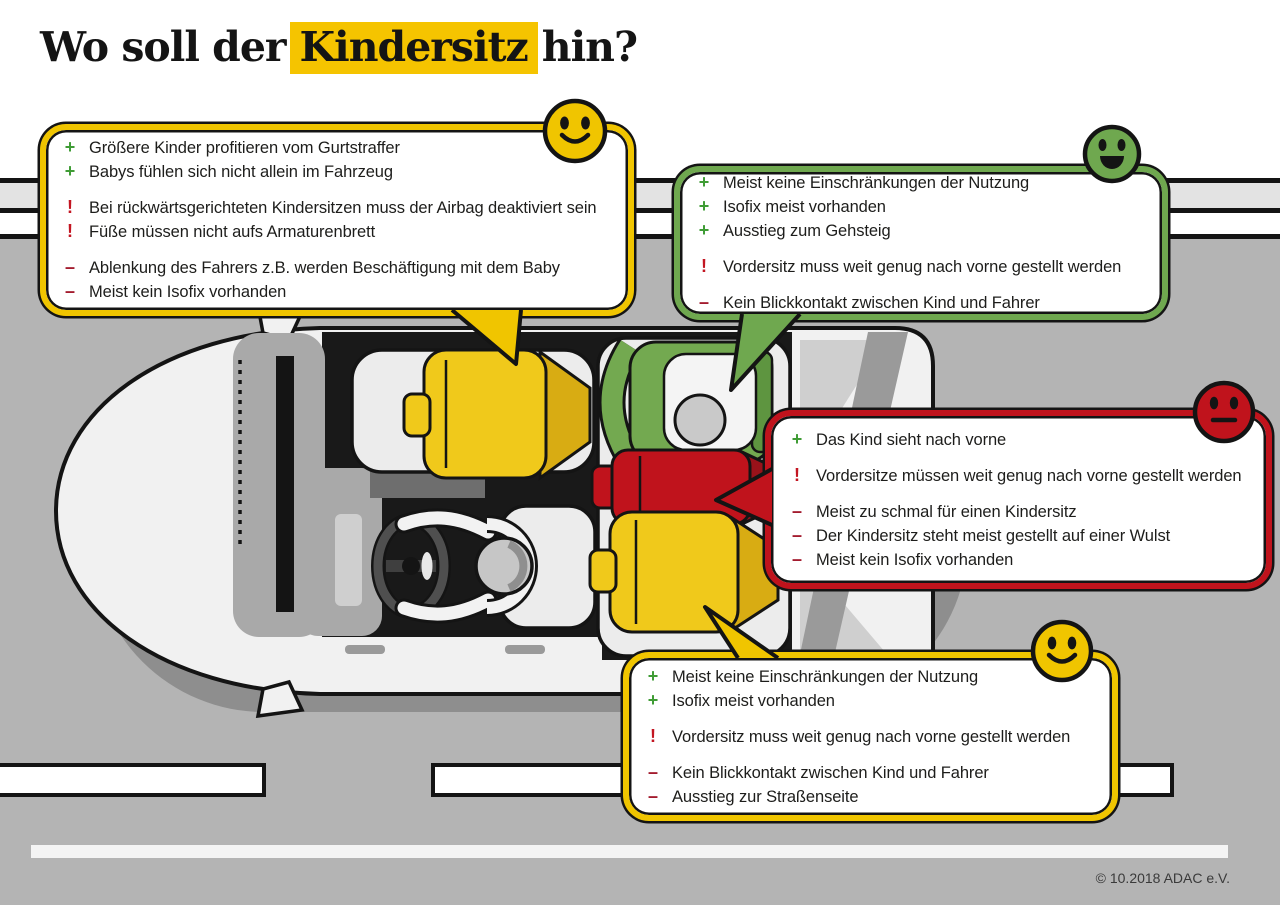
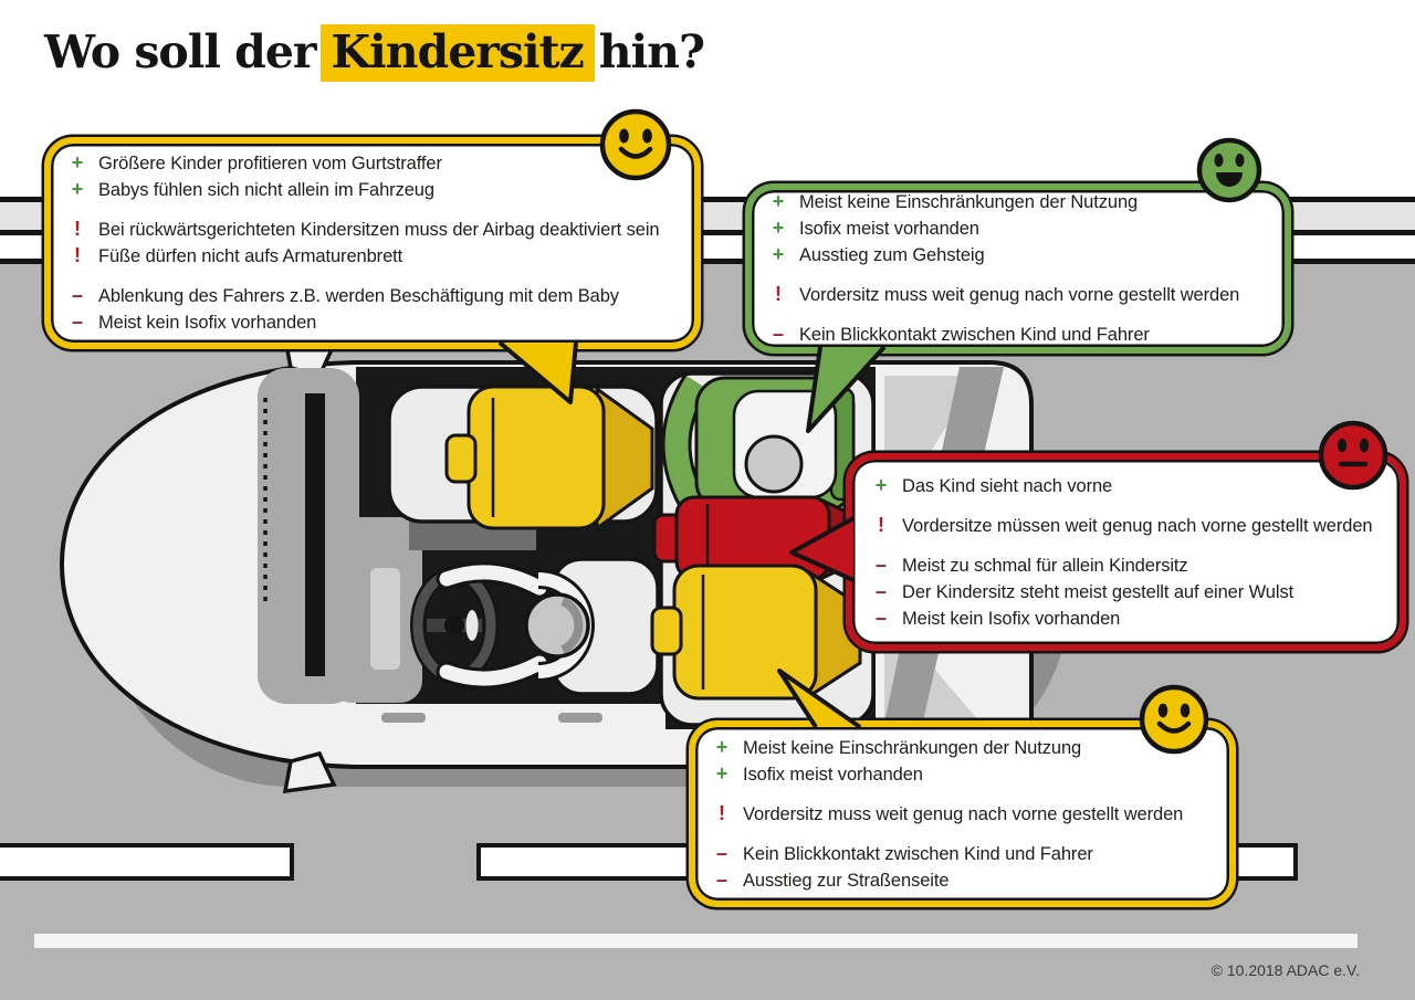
  Wo soll der Kindersitz hin?
  +
  Größere Kinder profitieren vom Gurtstraffer
  +
  Babys fühlen sich nicht allein im Fahrzeug
  !
  Bei rückwärtsgerichteten Kindersitzen muss der Airbag deaktiviert sein
  !
- Füße müssen nicht aufs Armaturenbrett
+ Füße dürfen nicht aufs Armaturenbrett
  –
  Ablenkung des Fahrers z.B. werden Beschäftigung mit dem Baby
  –
  Meist kein Isofix vorhanden
  +
  Meist keine Einschränkungen der Nutzung
  +
  Isofix meist vorhanden
  +
  Ausstieg zum Gehsteig
  !
  Vordersitz muss weit genug nach vorne gestellt werden
  –
  Kein Blickkontakt zwischen Kind und Fahrer
  +
  Das Kind sieht nach vorne
  !
  Vordersitze müssen weit genug nach vorne gestellt werden
  –
- Meist zu schmal für einen Kindersitz
+ Meist zu schmal für allein Kindersitz
  –
  Der Kindersitz steht meist gestellt auf einer Wulst
  –
  Meist kein Isofix vorhanden
  +
  Meist keine Einschränkungen der Nutzung
  +
  Isofix meist vorhanden
  !
  Vordersitz muss weit genug nach vorne gestellt werden
  –
  Kein Blickkontakt zwischen Kind und Fahrer
  –
  Ausstieg zur Straßenseite
  © 10.2018 ADAC e.V.
